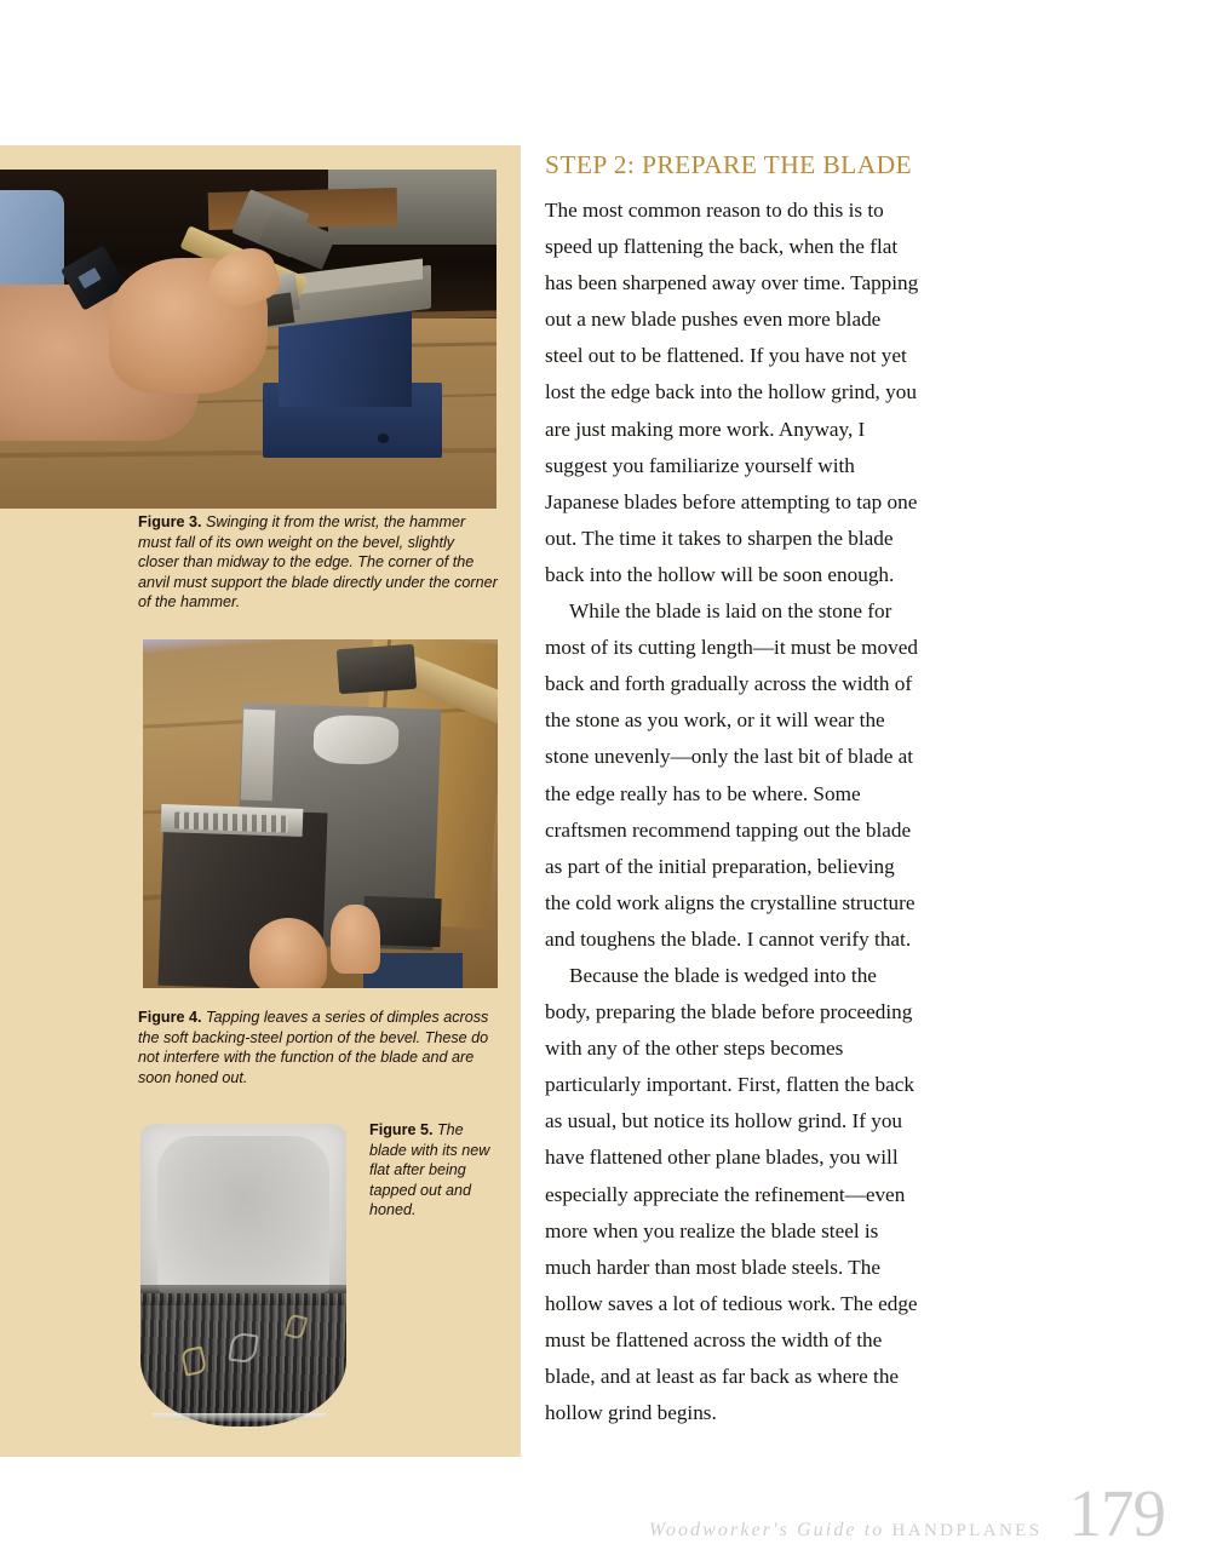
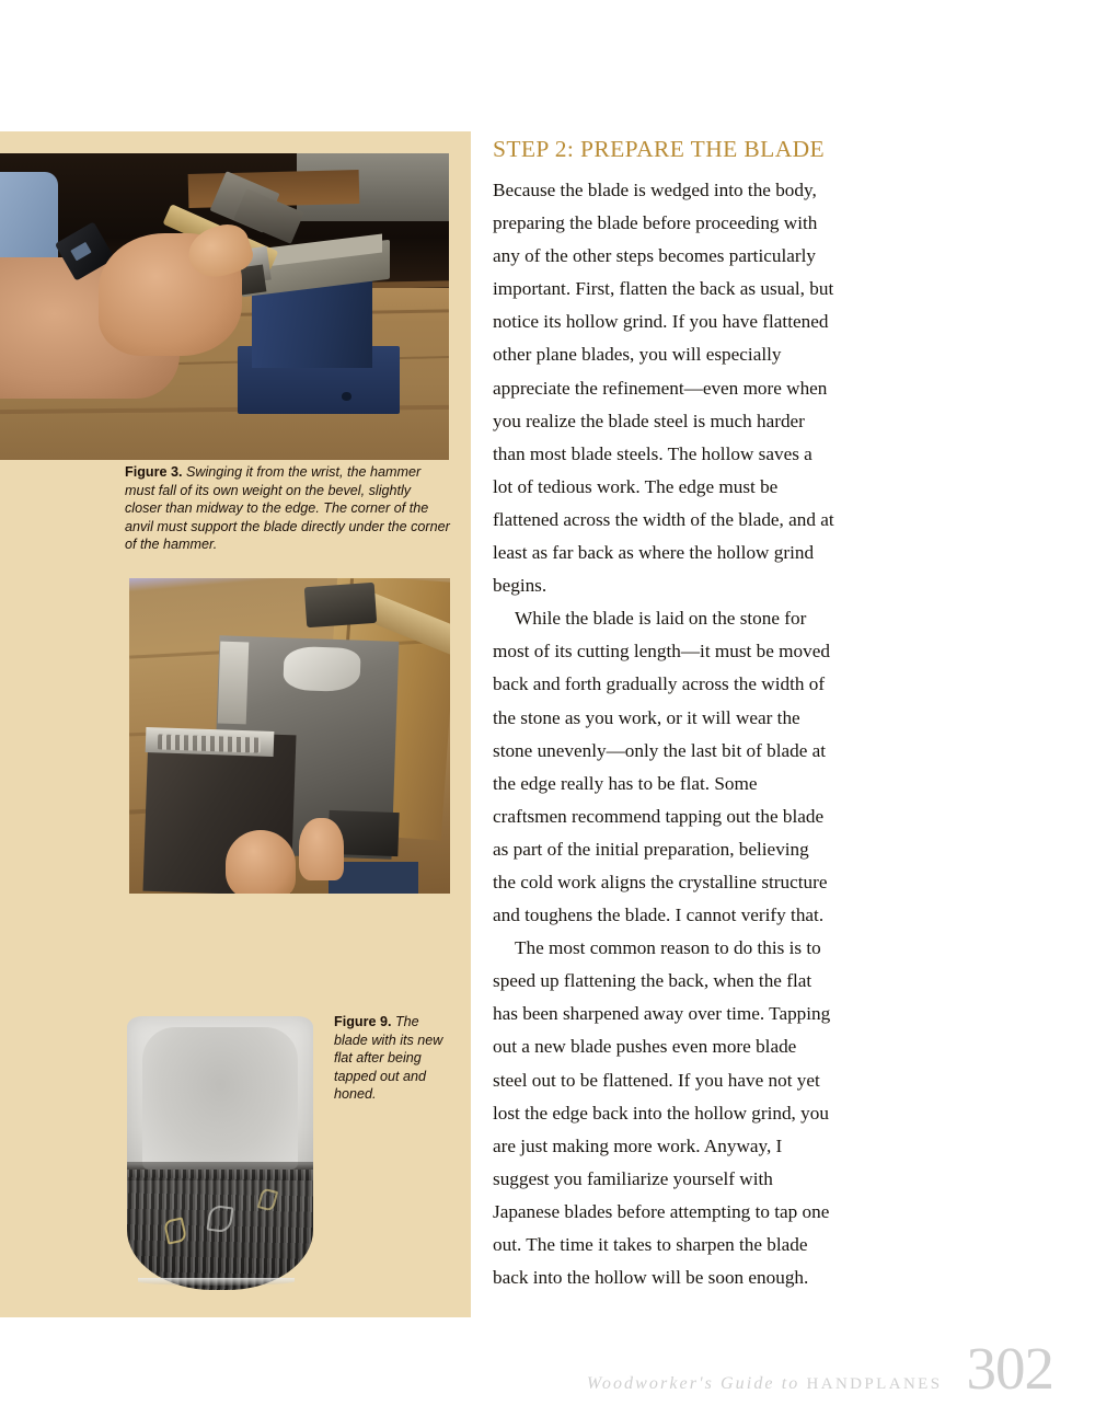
  Figure 3. Swinging it from the wrist, the hammer must fall of its own weight on the bevel, slightly closer than midway to the edge. The corner of the anvil must support the blade directly under the corner of the hammer.
- Figure 4. Tapping leaves a series of dimples across the soft backing-steel portion of the bevel. These do not interfere with the function of the blade and are soon honed out.
- Figure 5. The blade with its new flat after being tapped out and honed.
+ Figure 9. The blade with its new flat after being tapped out and honed.
  STEP 2: PREPARE THE BLADE
- The most common reason to do this is to speed up flattening the back, when the flat has been sharpened away over time. Tapping out a new blade pushes even more blade steel out to be flattened. If you have not yet lost the edge back into the hollow grind, you are just making more work. Anyway, I suggest you familiarize yourself with Japanese blades before attempting to tap one out. The time it takes to sharpen the blade back into the hollow will be soon enough.
+ Because the blade is wedged into the body, preparing the blade before proceeding with any of the other steps becomes particularly important. First, flatten the back as usual, but notice its hollow grind. If you have flattened other plane blades, you will especially appreciate the refinement—even more when you realize the blade steel is much harder than most blade steels. The hollow saves a lot of tedious work. The edge must be flattened across the width of the blade, and at least as far back as where the hollow grind begins.
- While the blade is laid on the stone for most of its cutting length—it must be moved back and forth gradually across the width of the stone as you work, or it will wear the stone unevenly—only the last bit of blade at the edge really has to be where. Some craftsmen recommend tapping out the blade as part of the initial preparation, believing the cold work aligns the crystalline structure and toughens the blade. I cannot verify that.
+ While the blade is laid on the stone for most of its cutting length—it must be moved back and forth gradually across the width of the stone as you work, or it will wear the stone unevenly—only the last bit of blade at the edge really has to be flat. Some craftsmen recommend tapping out the blade as part of the initial preparation, believing the cold work aligns the crystalline structure and toughens the blade. I cannot verify that.
- Because the blade is wedged into the body, preparing the blade before proceeding with any of the other steps becomes particularly important. First, flatten the back as usual, but notice its hollow grind. If you have flattened other plane blades, you will especially appreciate the refinement—even more when you realize the blade steel is much harder than most blade steels. The hollow saves a lot of tedious work. The edge must be flattened across the width of the blade, and at least as far back as where the hollow grind begins.
+ The most common reason to do this is to speed up flattening the back, when the flat has been sharpened away over time. Tapping out a new blade pushes even more blade steel out to be flattened. If you have not yet lost the edge back into the hollow grind, you are just making more work. Anyway, I suggest you familiarize yourself with Japanese blades before attempting to tap one out. The time it takes to sharpen the blade back into the hollow will be soon enough.
  Woodworker's Guide to HANDPLANES
- 179
+ 302
